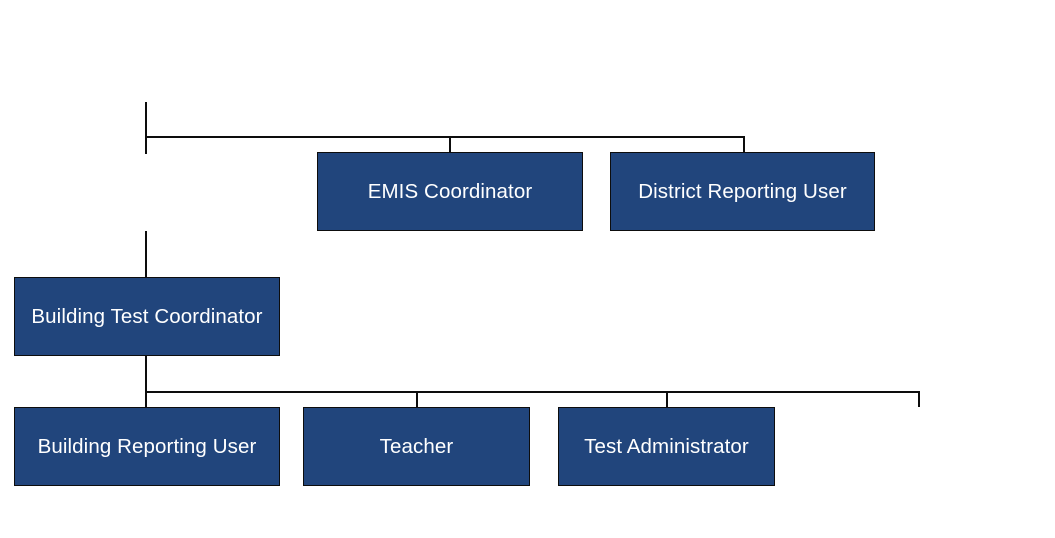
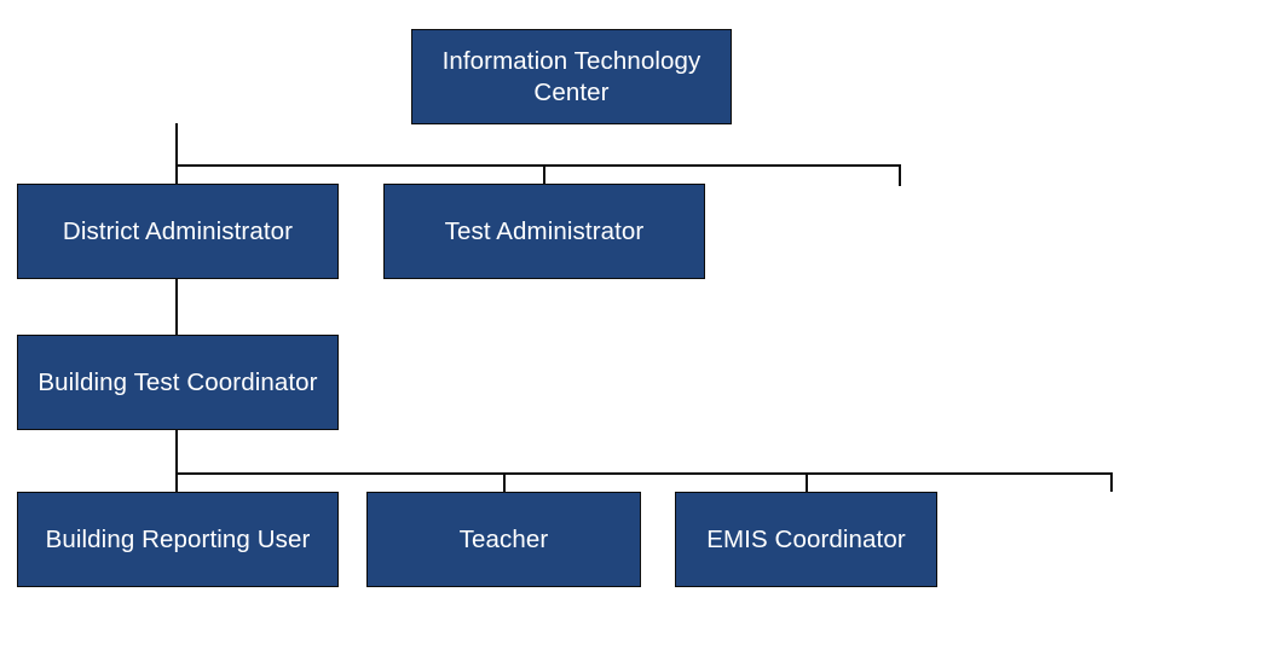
+ Information Technology Center
+ District Administrator
- EMIS Coordinator
+ Test Administrator
- District Reporting User
  Building Test Coordinator
  Building Reporting User
  Teacher
- Test Administrator
+ EMIS Coordinator
